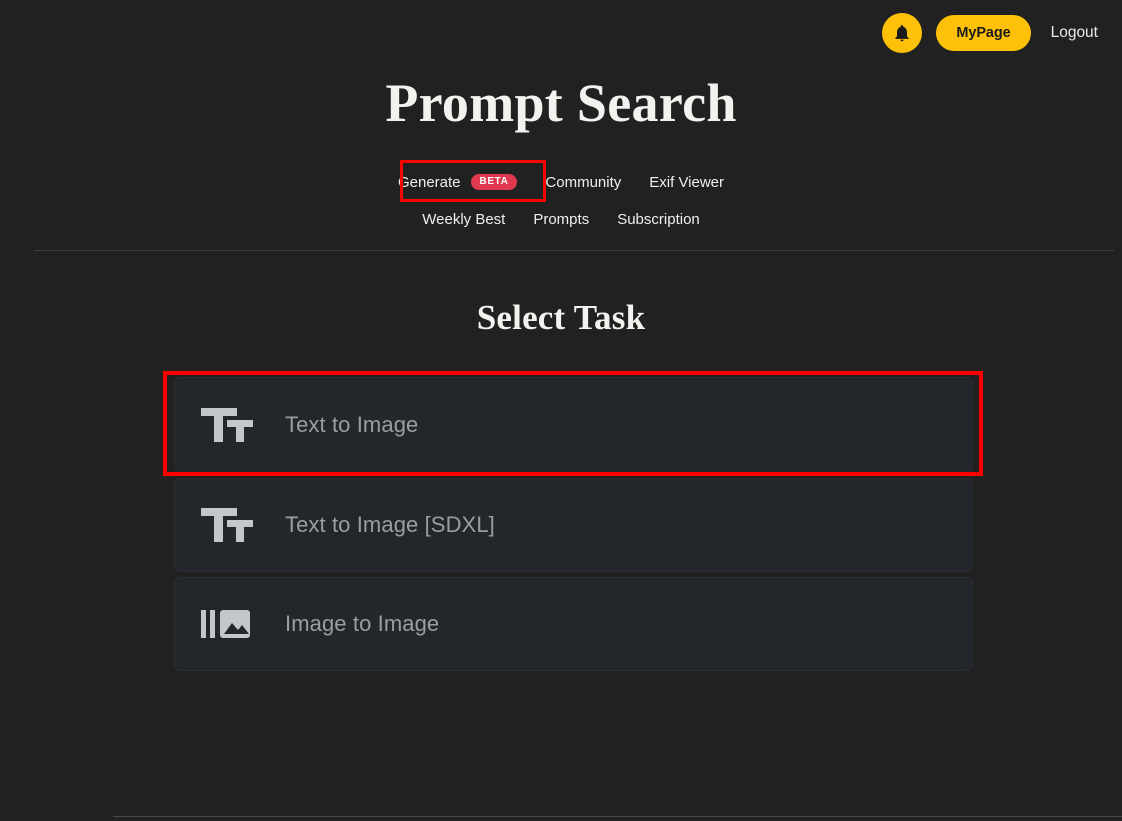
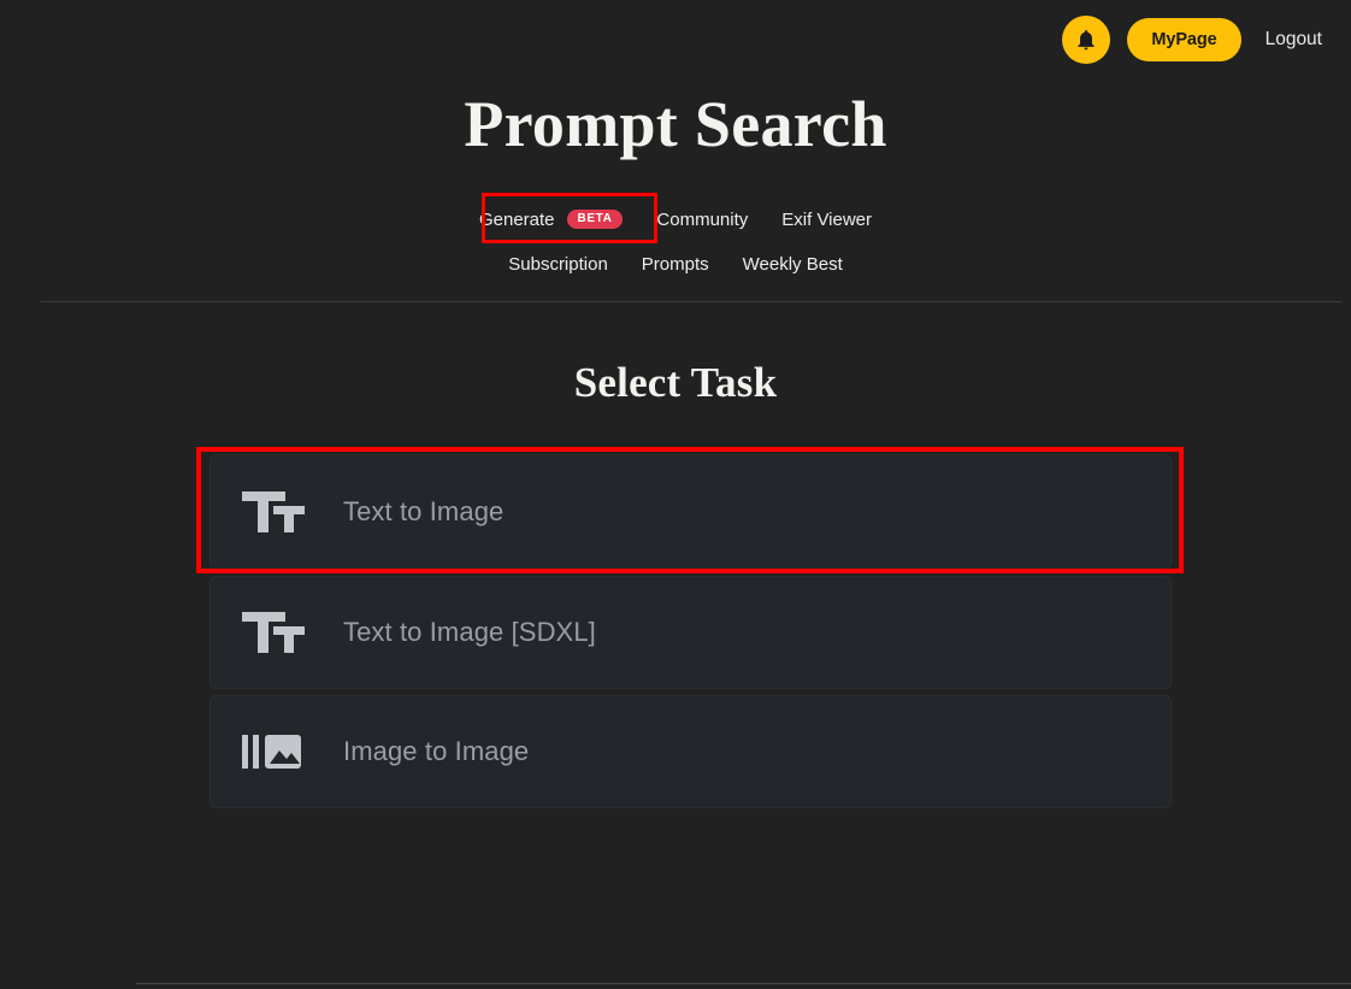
  MyPage
  Logout
  Prompt Search
  Generate
  BETA
  Community
  Exif Viewer
- Weekly Best
+ Subscription
  Prompts
- Subscription
+ Weekly Best
  Select Task
  Text to Image
  Text to Image [SDXL]
  Image to Image
